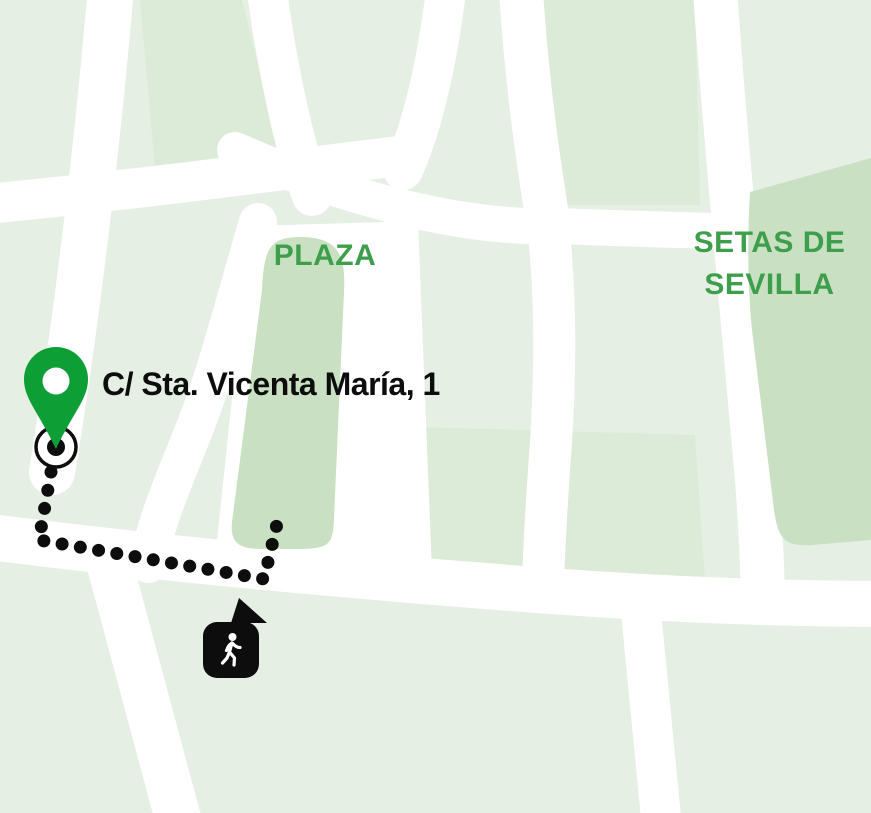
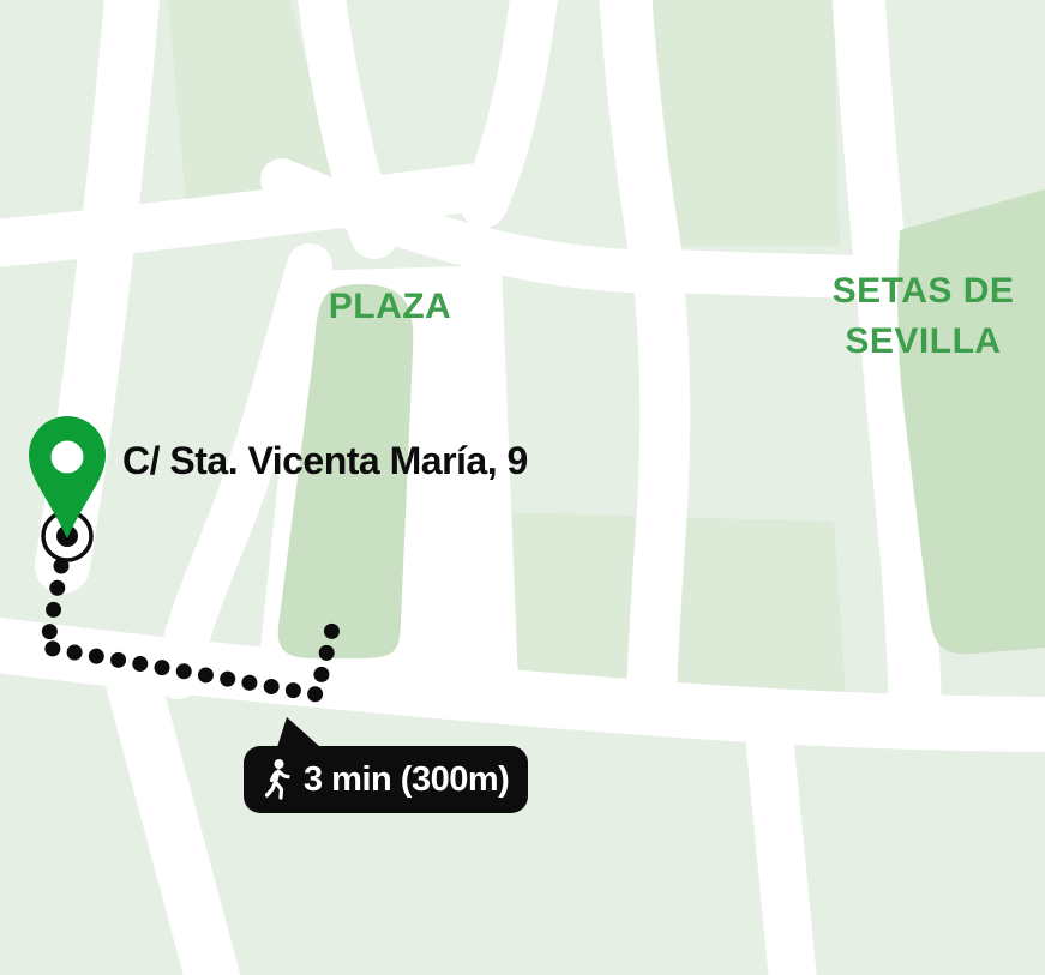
  PLAZA
  SETAS DE
  SEVILLA
- C/ Sta. Vicenta María, 1
+ C/ Sta. Vicenta María, 9
+ 3 min (300m)
